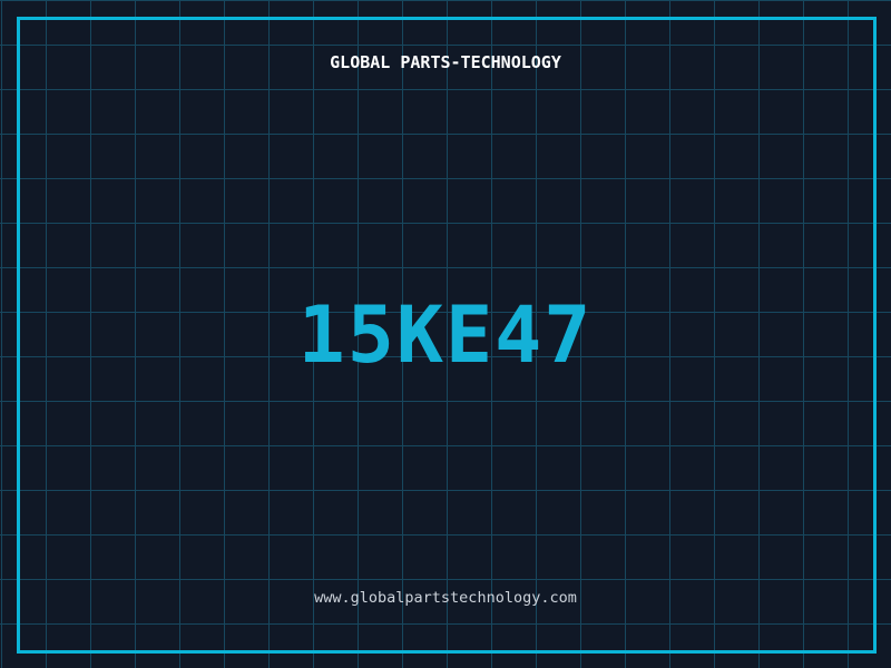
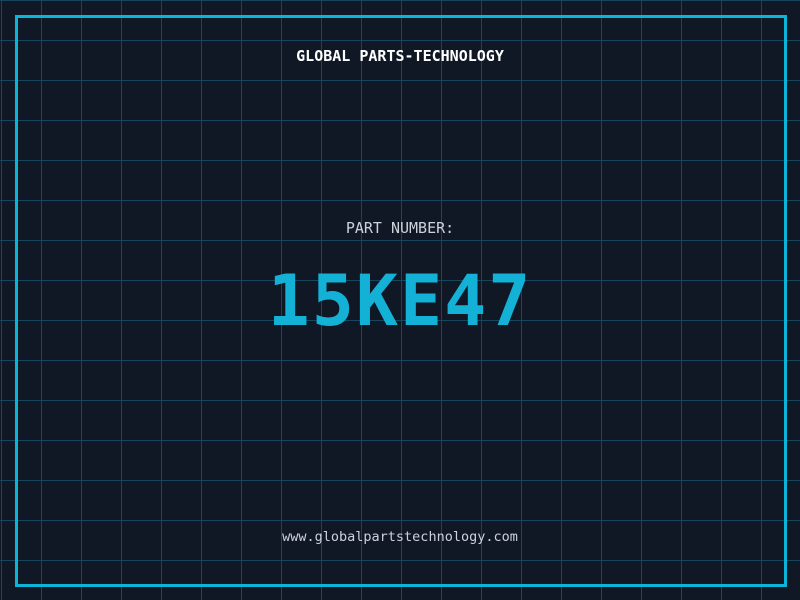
  GLOBAL PARTS-TECHNOLOGY
+ PART NUMBER:
  15KE47
  www.globalpartstechnology.com
